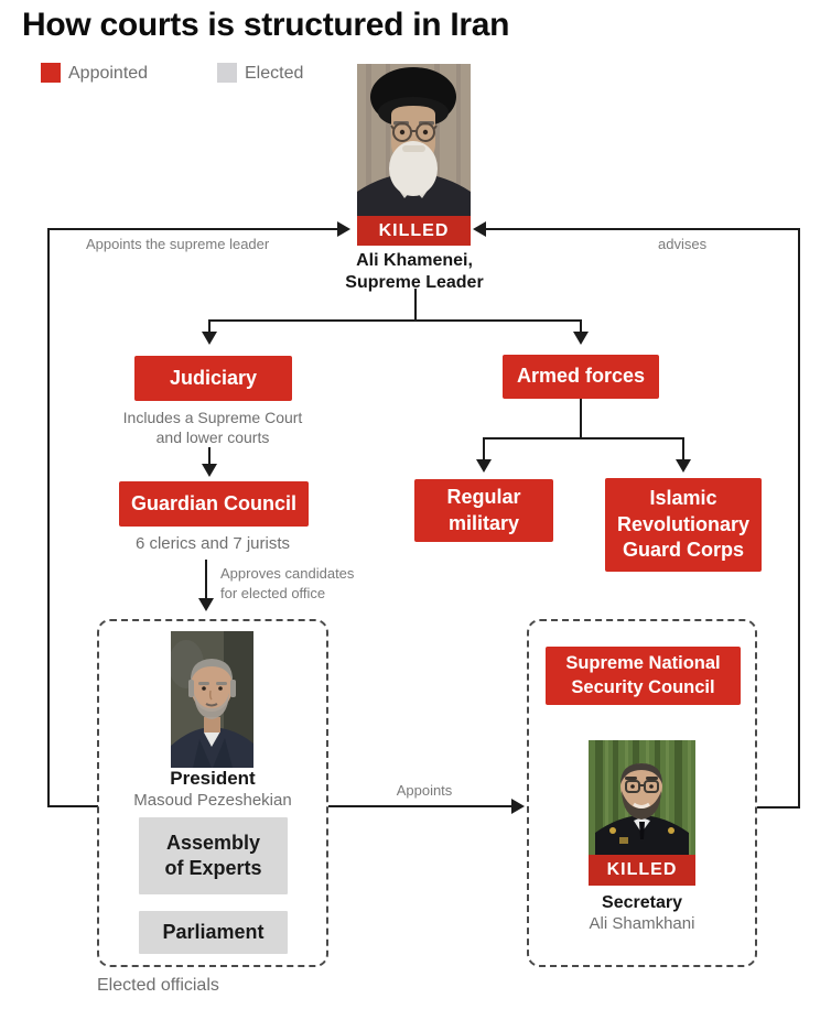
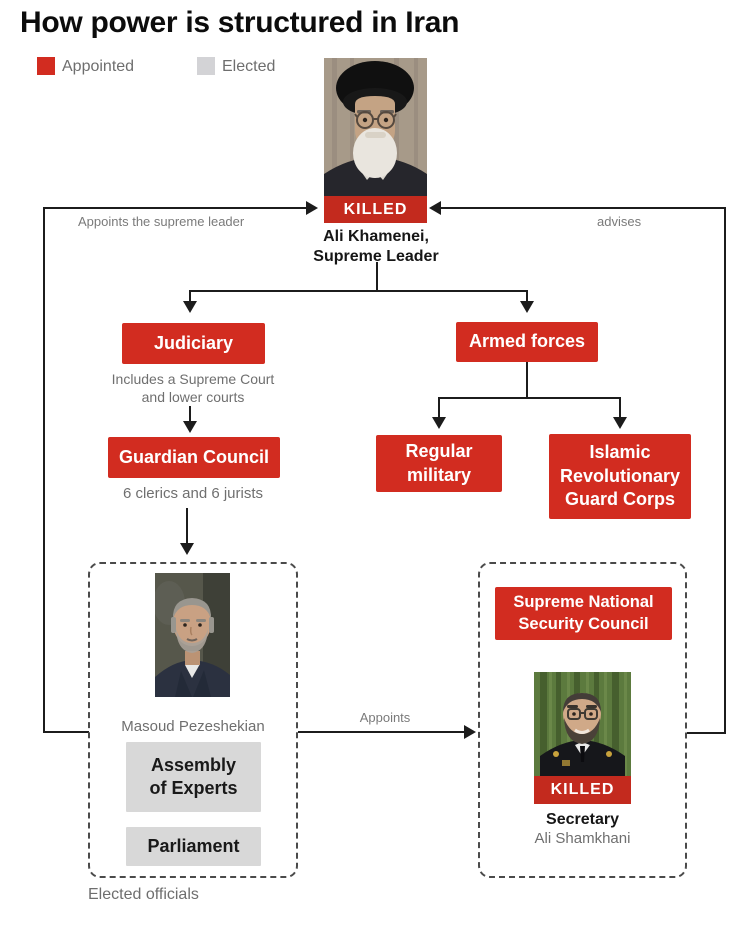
- How courts is structured in Iran
+ How power is structured in Iran
  Appointed
  Elected
  Appoints the supreme leader
  advises
- Approves candidates
- for elected office
  Appoints
  KILLED
  Ali Khamenei,
  Supreme Leader
  Judiciary
  Includes a Supreme Court
  and lower courts
  Guardian Council
- 6 clerics and 7 jurists
+ 6 clerics and 6 jurists
  Armed forces
  Regular
  military
  Islamic
  Revolutionary
  Guard Corps
- President
  Masoud Pezeshekian
  Assembly
  of Experts
  Parliament
  Elected officials
  Supreme National
  Security Council
  KILLED
  Secretary
  Ali Shamkhani
